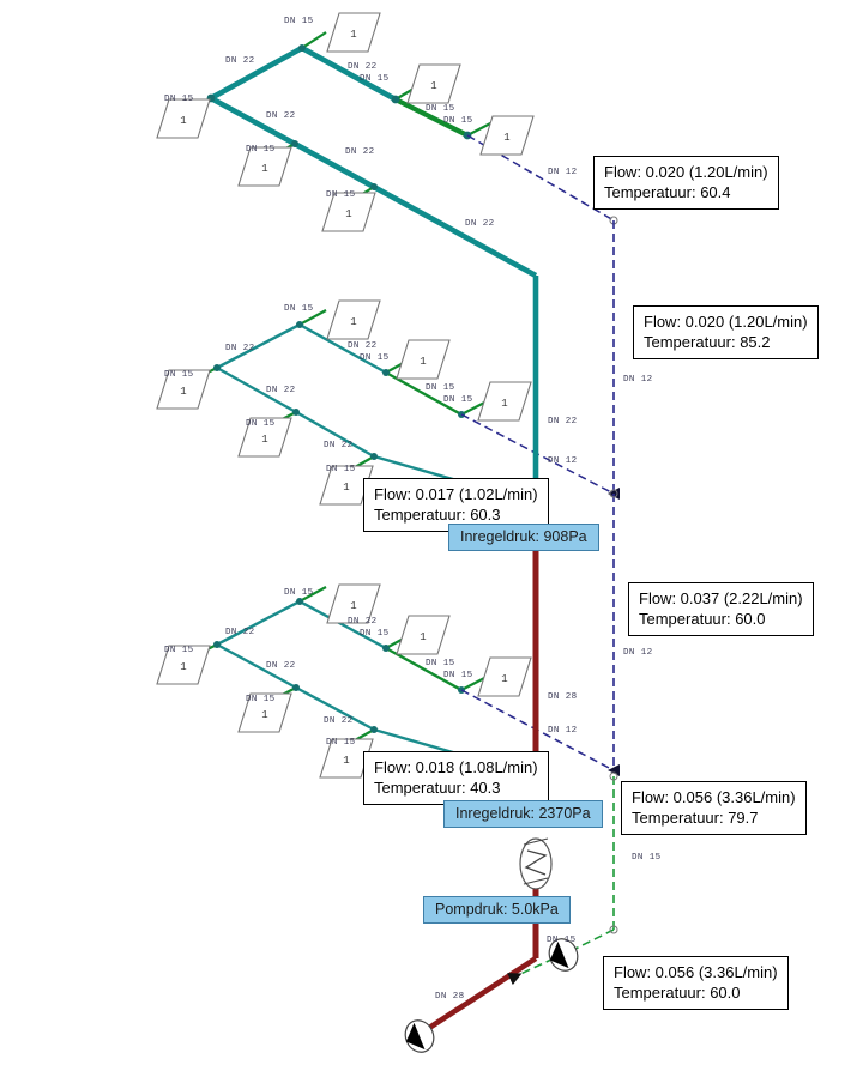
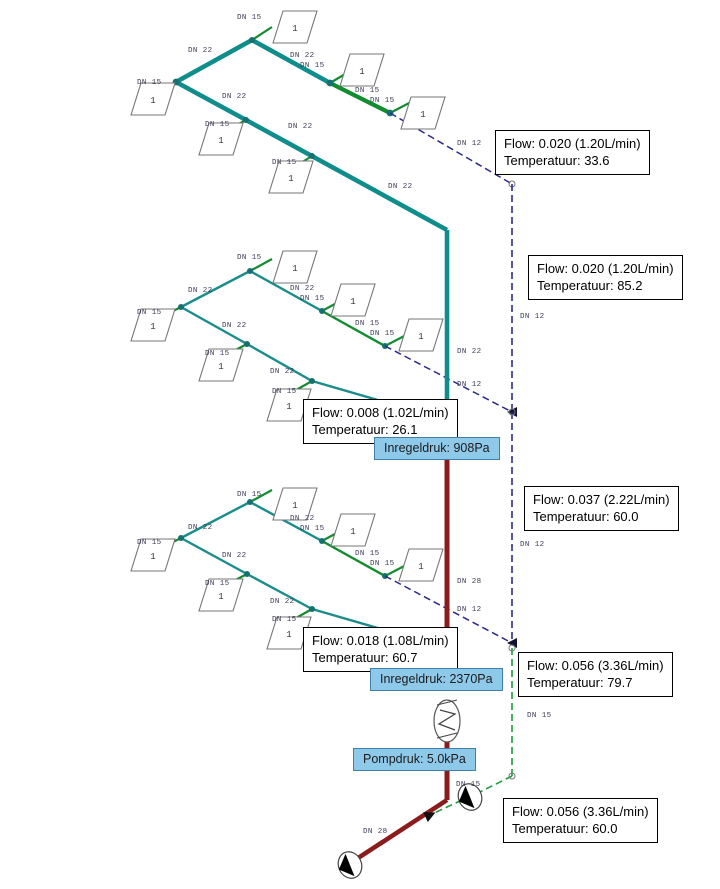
  1
  1
  1
  1
  1
  1
  1
  1
  1
  1
  1
  1
  1
  1
  1
  1
  1
  1
  DN 15
  DN 22
  DN 15
  DN 22
  DN 15
  DN 22
  DN 15
  DN 15
  DN 15
  DN 22
  DN 15
  DN 22
  DN 12
  DN 15
  DN 22
  DN 15
  DN 22
  DN 15
  DN 22
  DN 15
  DN 15
  DN 15
  DN 22
  DN 15
  DN 12
  DN 22
  DN 12
  DN 15
  DN 22
  DN 15
  DN 22
  DN 15
  DN 22
  DN 15
  DN 15
  DN 15
  DN 22
  DN 15
  DN 12
  DN 28
  DN 12
  DN 15
  DN 15
  DN 28
  Flow: 0.020 (1.20L/min)
- Temperatuur: 60.4
+ Temperatuur: 33.6
  Flow: 0.020 (1.20L/min)
  Temperatuur: 85.2
- Flow: 0.017 (1.02L/min)
+ Flow: 0.008 (1.02L/min)
- Temperatuur: 60.3
+ Temperatuur: 26.1
  Flow: 0.037 (2.22L/min)
  Temperatuur: 60.0
  Flow: 0.018 (1.08L/min)
- Temperatuur: 40.3
+ Temperatuur: 60.7
  Flow: 0.056 (3.36L/min)
  Temperatuur: 79.7
  Flow: 0.056 (3.36L/min)
  Temperatuur: 60.0
  Inregeldruk: 908Pa
  Inregeldruk: 2370Pa
  Pompdruk: 5.0kPa
